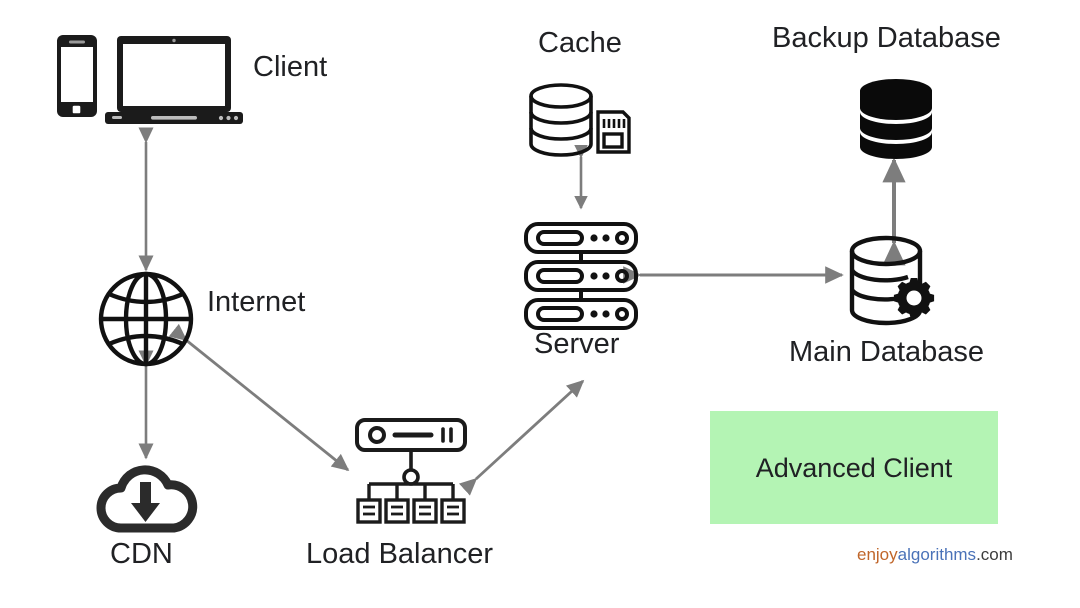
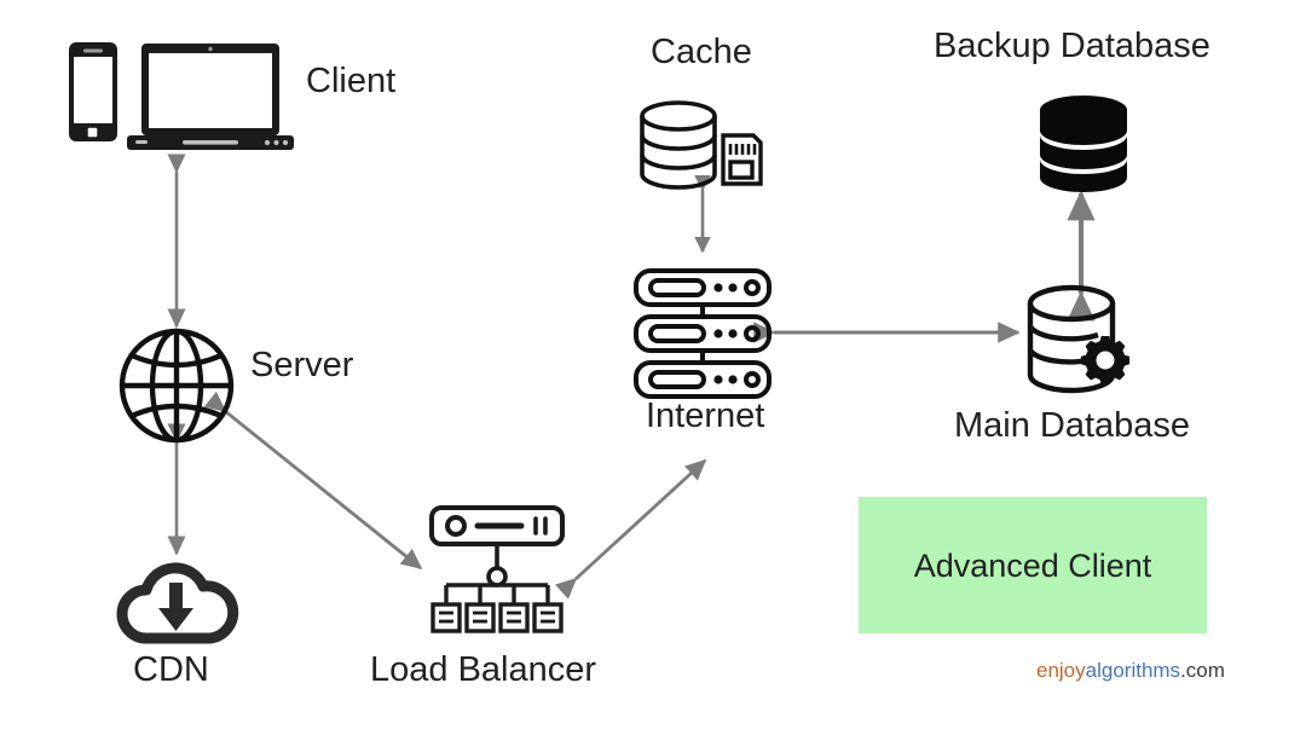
  Client
- Internet
+ Server
  CDN
  Load Balancer
- Server
+ Internet
  Cache
  Main Database
  Backup Database
  Advanced Client
  enjoyalgorithms.com
